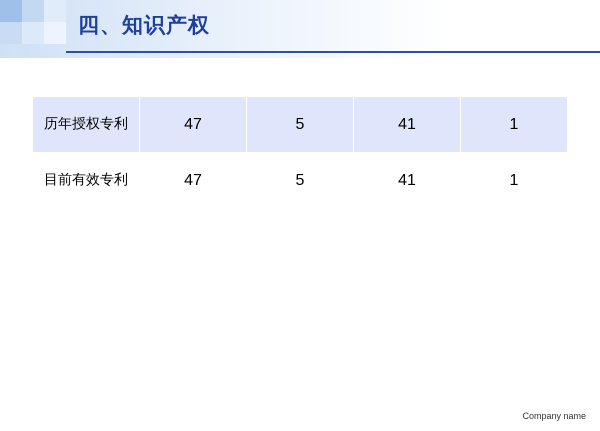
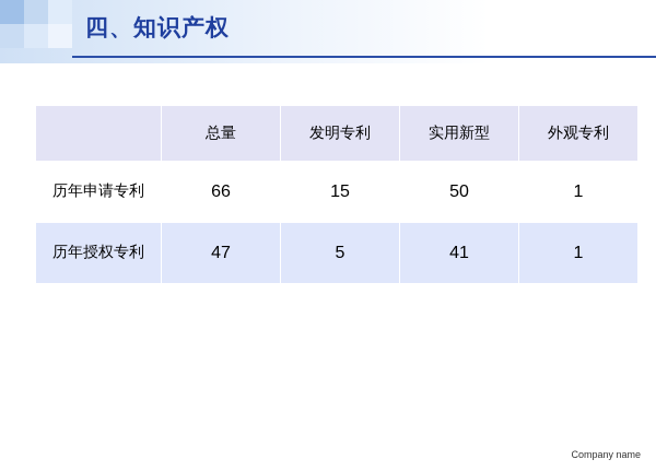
  四、知识产权
+ 	总量	发明专利	实用新型	外观专利
+ 历年申请专利	66	15	50	1
  历年授权专利	47	5	41	1
- 目前有效专利	47	5	41	1
  Company name
